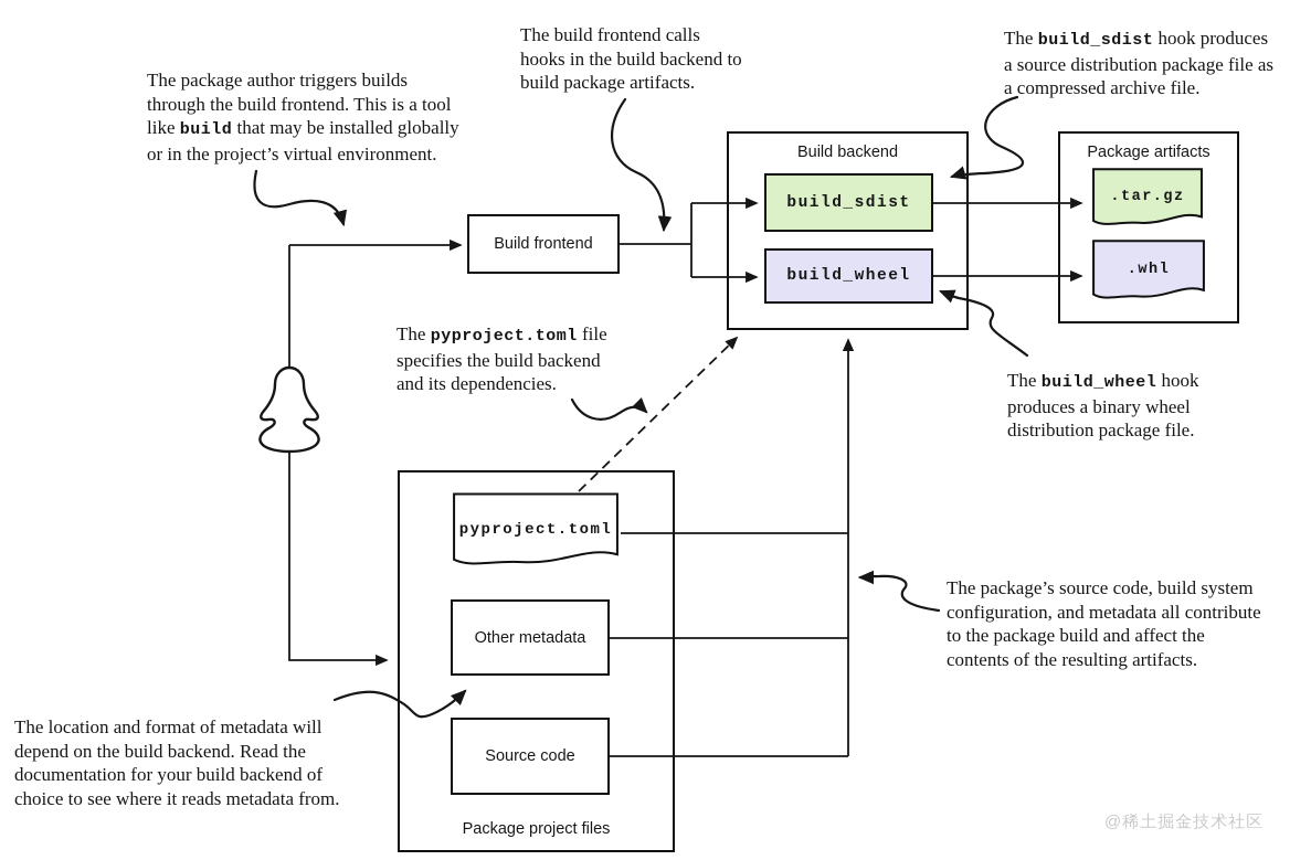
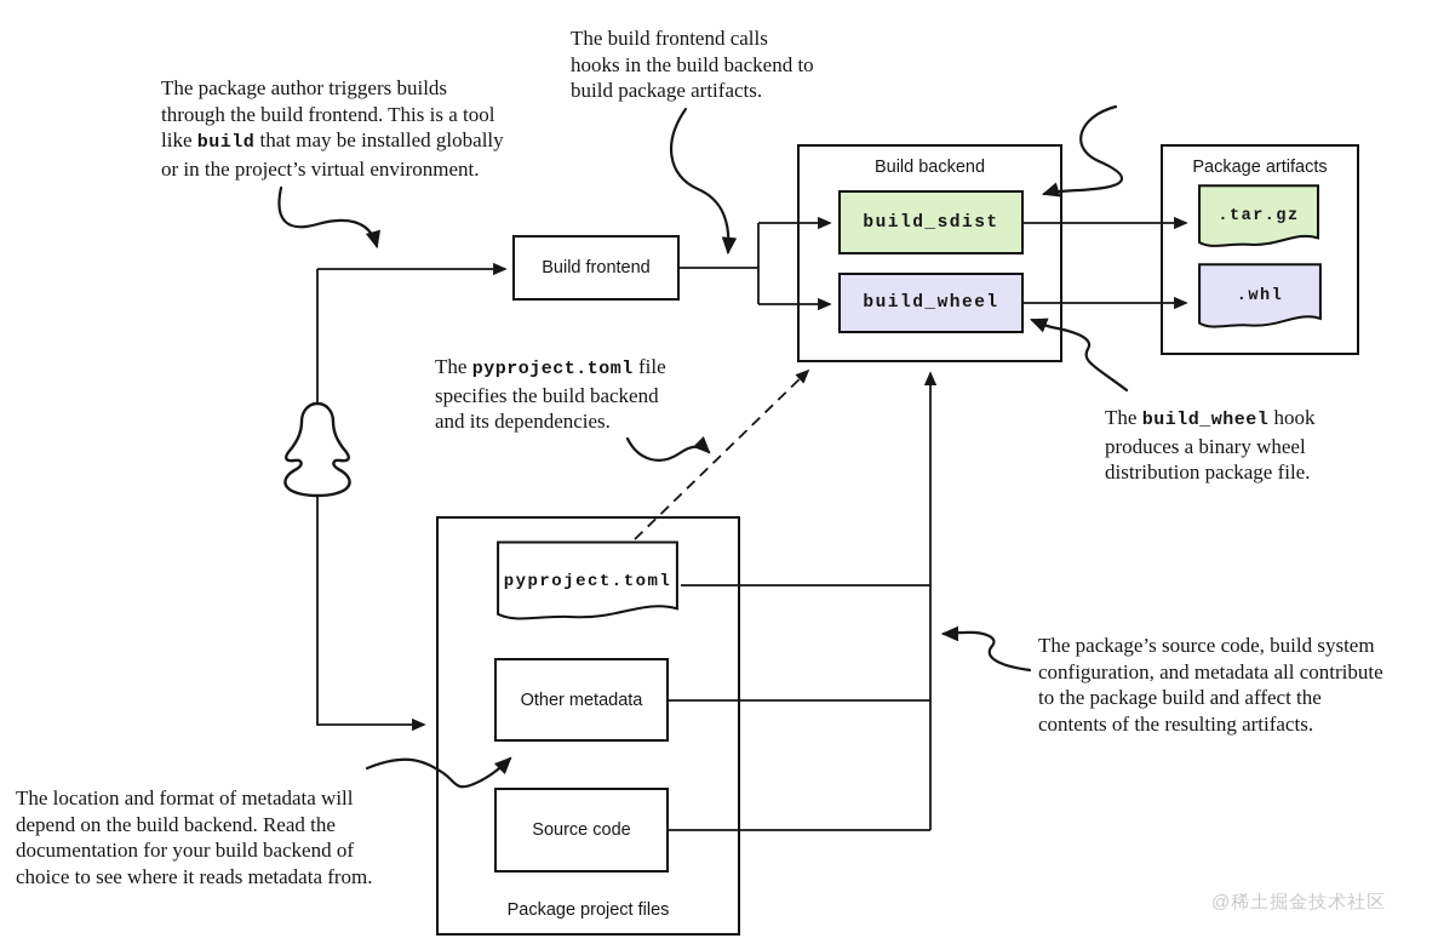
  Build backend
  Package artifacts
  Package project files
  Build frontend
  build_sdist
  build_wheel
  .tar.gz
  .whl
  pyproject.toml
  Other metadata
  Source code
  The package author triggers builds
  through the build frontend. This is a tool
  like build that may be installed globally
  or in the project’s virtual environment.
  The build frontend calls
  hooks in the build backend to
  build package artifacts.
- The build_sdist hook produces
- a source distribution package file as
- a compressed archive file.
  The pyproject.toml file
  specifies the build backend
  and its dependencies.
  The build_wheel hook
  produces a binary wheel
  distribution package file.
  The package’s source code, build system
  configuration, and metadata all contribute
  to the package build and affect the
  contents of the resulting artifacts.
  The location and format of metadata will
  depend on the build backend. Read the
  documentation for your build backend of
  choice to see where it reads metadata from.
  @稀土掘金技术社区
